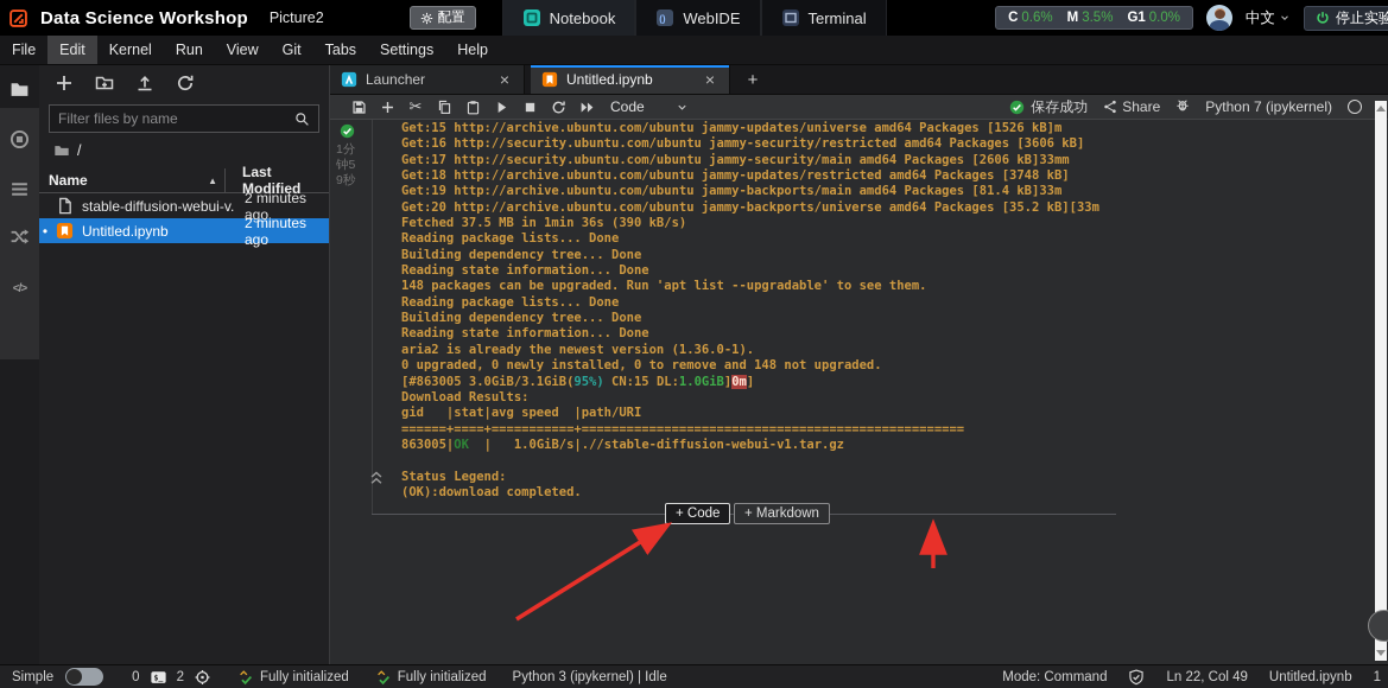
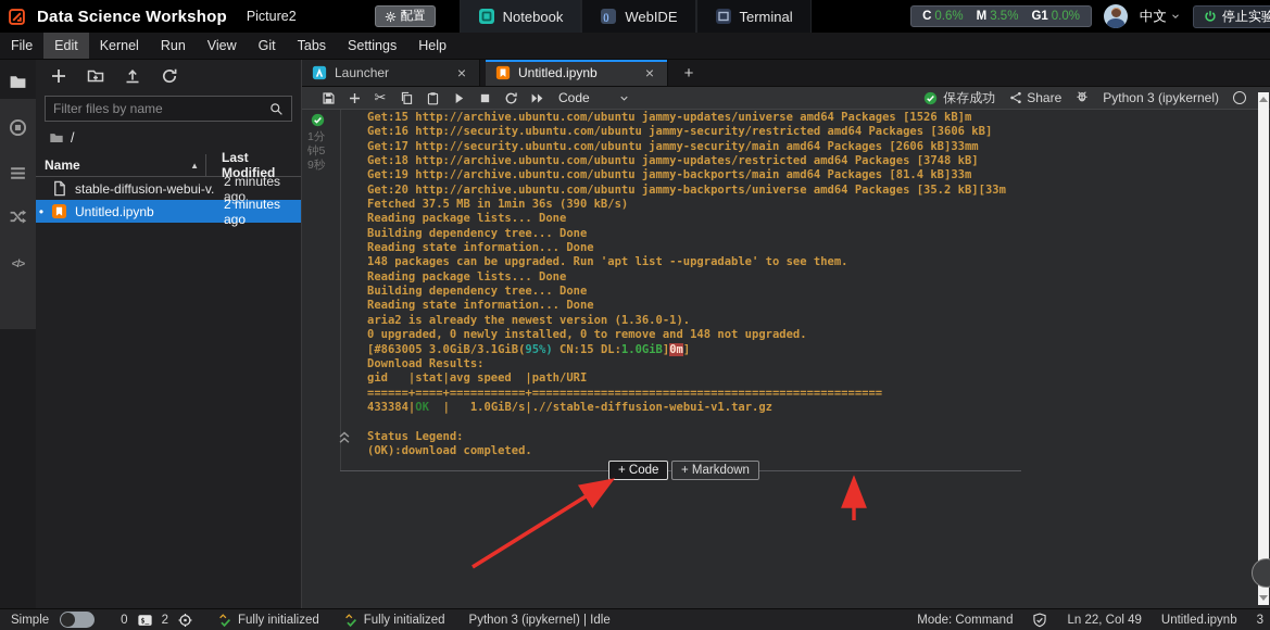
  Data Science Workshop
  Picture2
  配置
  Notebook
  ()
  WebIDE
  Terminal
  C 0.6%
  M 3.5%
  G1 0.0%
  中文
  停止实验
  File
  Edit
  Kernel
  Run
  View
  Git
  Tabs
  Settings
  Help
  </>
  Filter files by name
  /
  Name
  ▲
  Last Modified
  stable-diffusion-webui-v.
  2 minutes ago
  •
  Untitled.ipynb
  2 minutes ago
  Launcher
  ×
  Untitled.ipynb
  ×
  +
  ✂
  Code
  保存成功
  Share
- Python 7 (ipykernel)
+ Python 3 (ipykernel)
  1分
  钟5
  9秒
  Get:15 http://archive.ubuntu.com/ubuntu jammy-updates/universe amd64 Packages [1526 kB]m
  Get:16 http://security.ubuntu.com/ubuntu jammy-security/restricted amd64 Packages [3606 kB]
  Get:17 http://security.ubuntu.com/ubuntu jammy-security/main amd64 Packages [2606 kB]33mm
  Get:18 http://archive.ubuntu.com/ubuntu jammy-updates/restricted amd64 Packages [3748 kB]
  Get:19 http://archive.ubuntu.com/ubuntu jammy-backports/main amd64 Packages [81.4 kB]33m
  Get:20 http://archive.ubuntu.com/ubuntu jammy-backports/universe amd64 Packages [35.2 kB][33m
  Fetched 37.5 MB in 1min 36s (390 kB/s)
  Reading package lists... Done
  Building dependency tree... Done
  Reading state information... Done
  148 packages can be upgraded. Run 'apt list --upgradable' to see them.
  Reading package lists... Done
  Building dependency tree... Done
  Reading state information... Done
  aria2 is already the newest version (1.36.0-1).
  0 upgraded, 0 newly installed, 0 to remove and 148 not upgraded.
  [#863005 3.0GiB/3.1GiB(95%) CN:15 DL:1.0GiB]0m]
  Download Results:
  gid |stat|avg speed |path/URI
  ======+====+===========+===================================================
- 863005|OK | 1.0GiB/s|.//stable-diffusion-webui-v1.tar.gz
+ 433384|OK | 1.0GiB/s|.//stable-diffusion-webui-v1.tar.gz
  Status Legend:
  (OK):download completed.
  + Code
  + Markdown
  Simple
  0
  $_
  2
  Fully initialized
  Fully initialized
  Python 3 (ipykernel) | Idle
  Mode: Command
  Ln 22, Col 49
  Untitled.ipynb
- 1
+ 3
